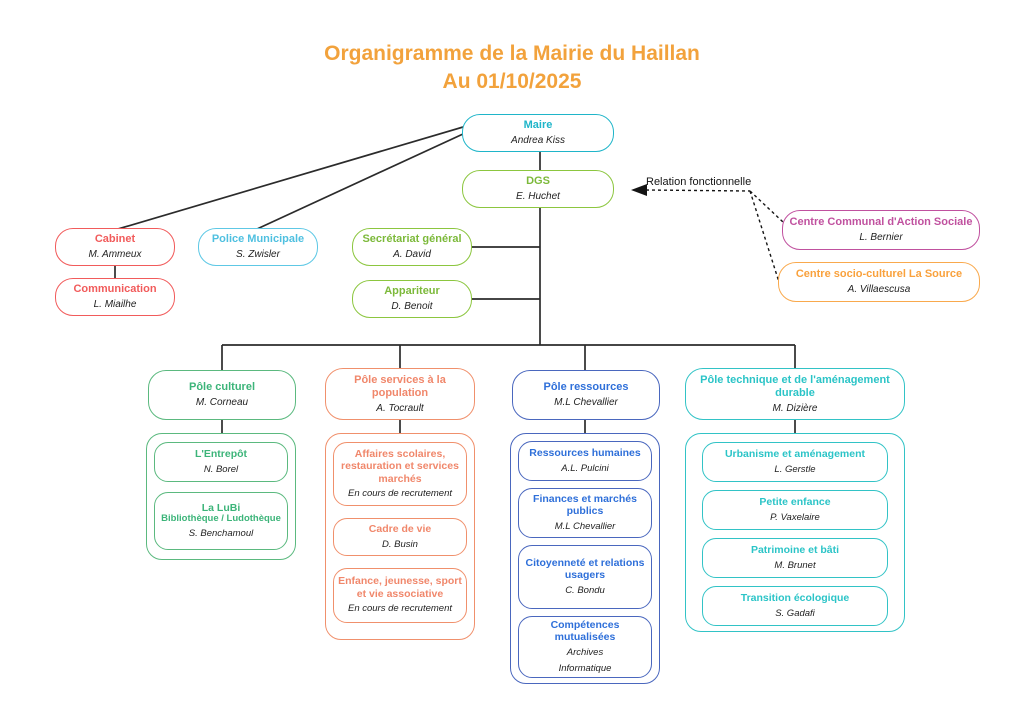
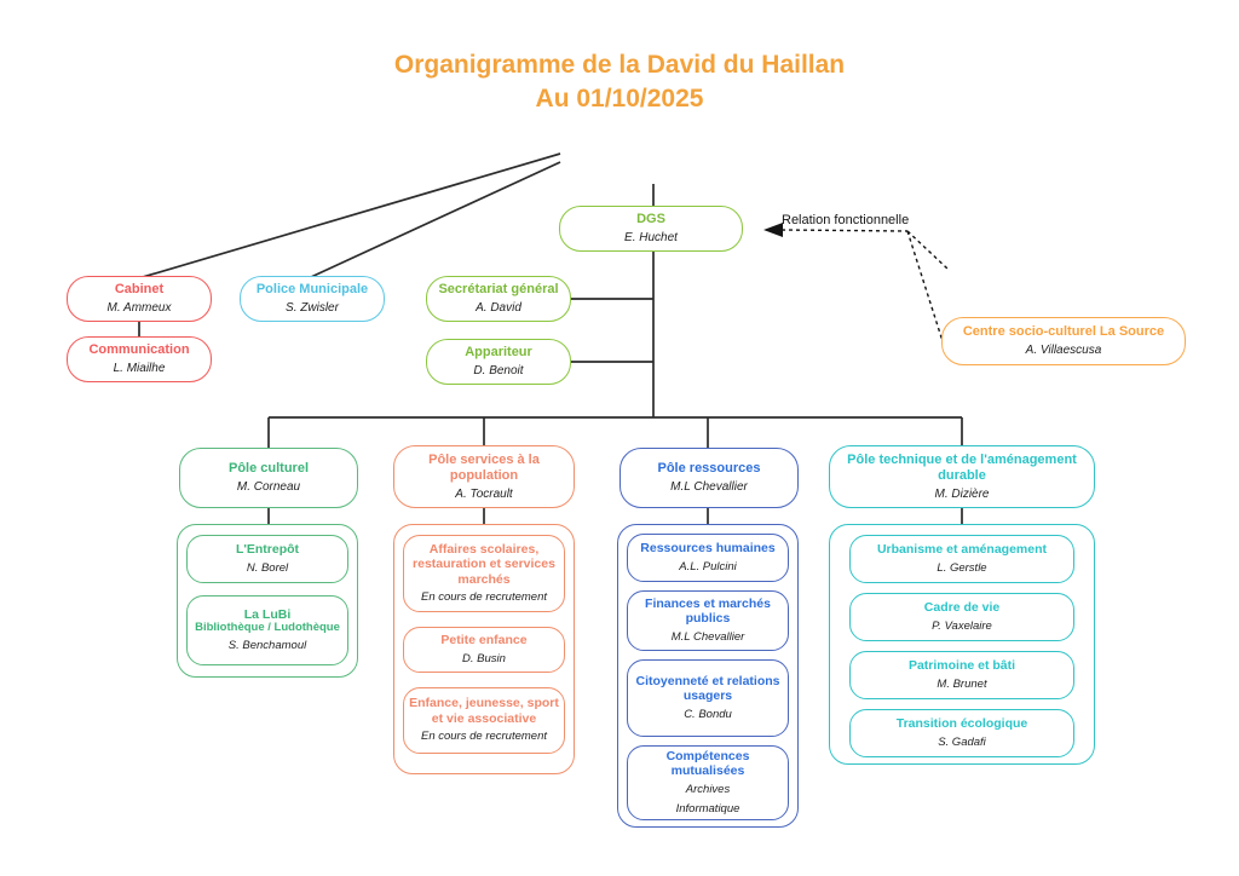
- Organigramme de la Mairie du Haillan
+ Organigramme de la David du Haillan
  Au 01/10/2025
  Relation fonctionnelle
- Maire
- Andrea Kiss
  DGS
  E. Huchet
  Cabinet
  M. Ammeux
  Communication
  L. Miailhe
  Police Municipale
  S. Zwisler
  Secrétariat général
  A. David
  Appariteur
  D. Benoit
- Centre Communal d'Action Sociale
- L. Bernier
  Centre socio-culturel La Source
  A. Villaescusa
  Pôle culturel
  M. Corneau
  Pôle services à la population
  A. Tocrault
  Pôle ressources
  M.L Chevallier
  Pôle technique et de l'aménagement durable
  M. Dizière
  L'Entrepôt
  N. Borel
  La LuBi
  Bibliothèque / Ludothèque
  S. Benchamoul
  Affaires scolaires, restauration et services marchés
  En cours de recrutement
- Cadre de vie
+ Petite enfance
  D. Busin
  Enfance, jeunesse, sport et vie associative
  En cours de recrutement
  Ressources humaines
  A.L. Pulcini
  Finances et marchés publics
  M.L Chevallier
  Citoyenneté et relations usagers
  C. Bondu
  Compétences mutualisées
  Archives
  Informatique
  Urbanisme et aménagement
  L. Gerstle
- Petite enfance
+ Cadre de vie
  P. Vaxelaire
  Patrimoine et bâti
  M. Brunet
  Transition écologique
  S. Gadafi
